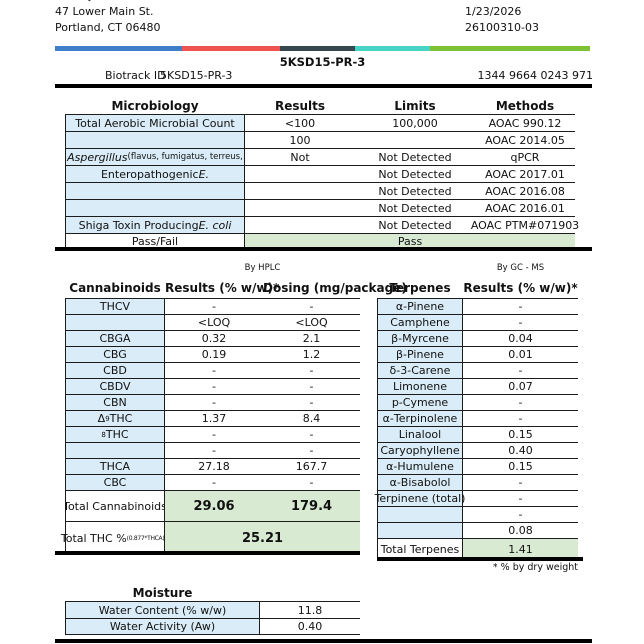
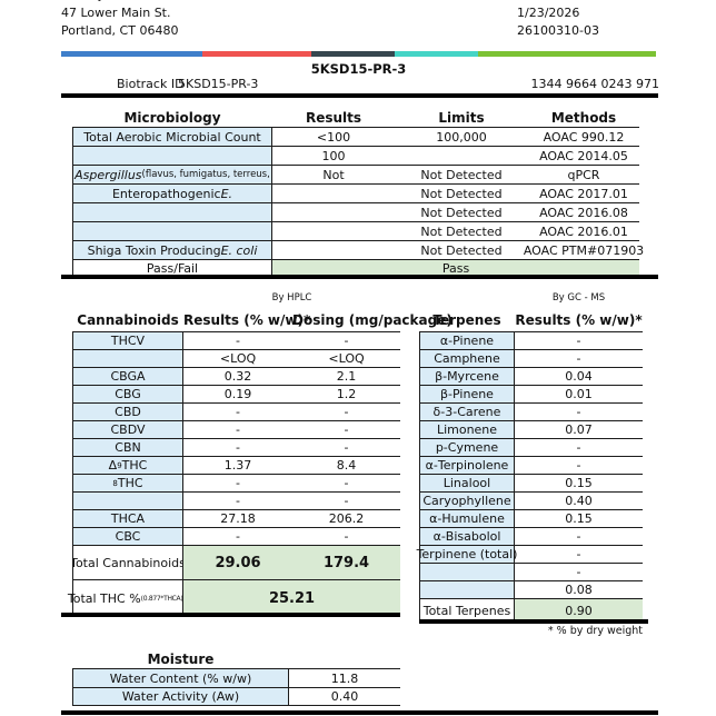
  47 Lower Main St.
  1/23/2026
  Portland, CT 06480
  26100310-03
  5KSD15-PR-3
  Biotrack ID
  5KSD15-PR-3
  1344 9664 0243 971
  Microbiology
  Results
  Limits
  Methods
  Total Aerobic Microbial Count
  <100
  100,000
  AOAC 990.12
  100
  AOAC 2014.05
  Aspergillus
  (flavus, fumigatus, terreus,
  Not
  Not Detected
  qPCR
  Enteropathogenic
  E.
  Not Detected
  AOAC 2017.01
  Not Detected
  AOAC 2016.08
  Not Detected
  AOAC 2016.01
  Shiga Toxin Producing
  E. coli
  Not Detected
  AOAC PTM#071903
  Pass/Fail
  Pass
  By HPLC
  Cannabinoids
  Results (% w/w
  Dosing (mg/pack
  THCV
  -
  -
  <LOQ
  <LOQ
  CBGA
  0.32
  2.1
  CBG
  0.19
  1.2
  CBD
  -
  -
  CBDV
  -
  -
  CBN
  -
  -
  Δ
  9
  THC
  1.37
  8.4
  8
  THC
  -
  -
  -
  -
  THCA
  27.18
- 167.7
+ 206.2
  CBC
  -
  -
  Total Cannabinoid
  29.06
  179.4
  Total THC %
  25.21
  By GC - MS
  Terpenes
  Results (% w/w)*
  α-Pinene
  -
  Camphene
  -
  β-Myrcene
  0.04
  β-Pinene
  0.01
  δ-3-Carene
  -
  Limonene
  0.07
  p-Cymene
  -
  α-Terpinolene
  -
  Linalool
  0.15
  Caryophyllene
  0.40
  α-Humulene
  0.15
  α-Bisabolol
  -
  Terpinene (total
  -
  -
  0.08
  Total Terpenes
- 1.41
+ 0.90
  * % by dry weight
  Moisture
  Water Content (% w/w)
  11.8
  Water Activity (Aw)
  0.40
